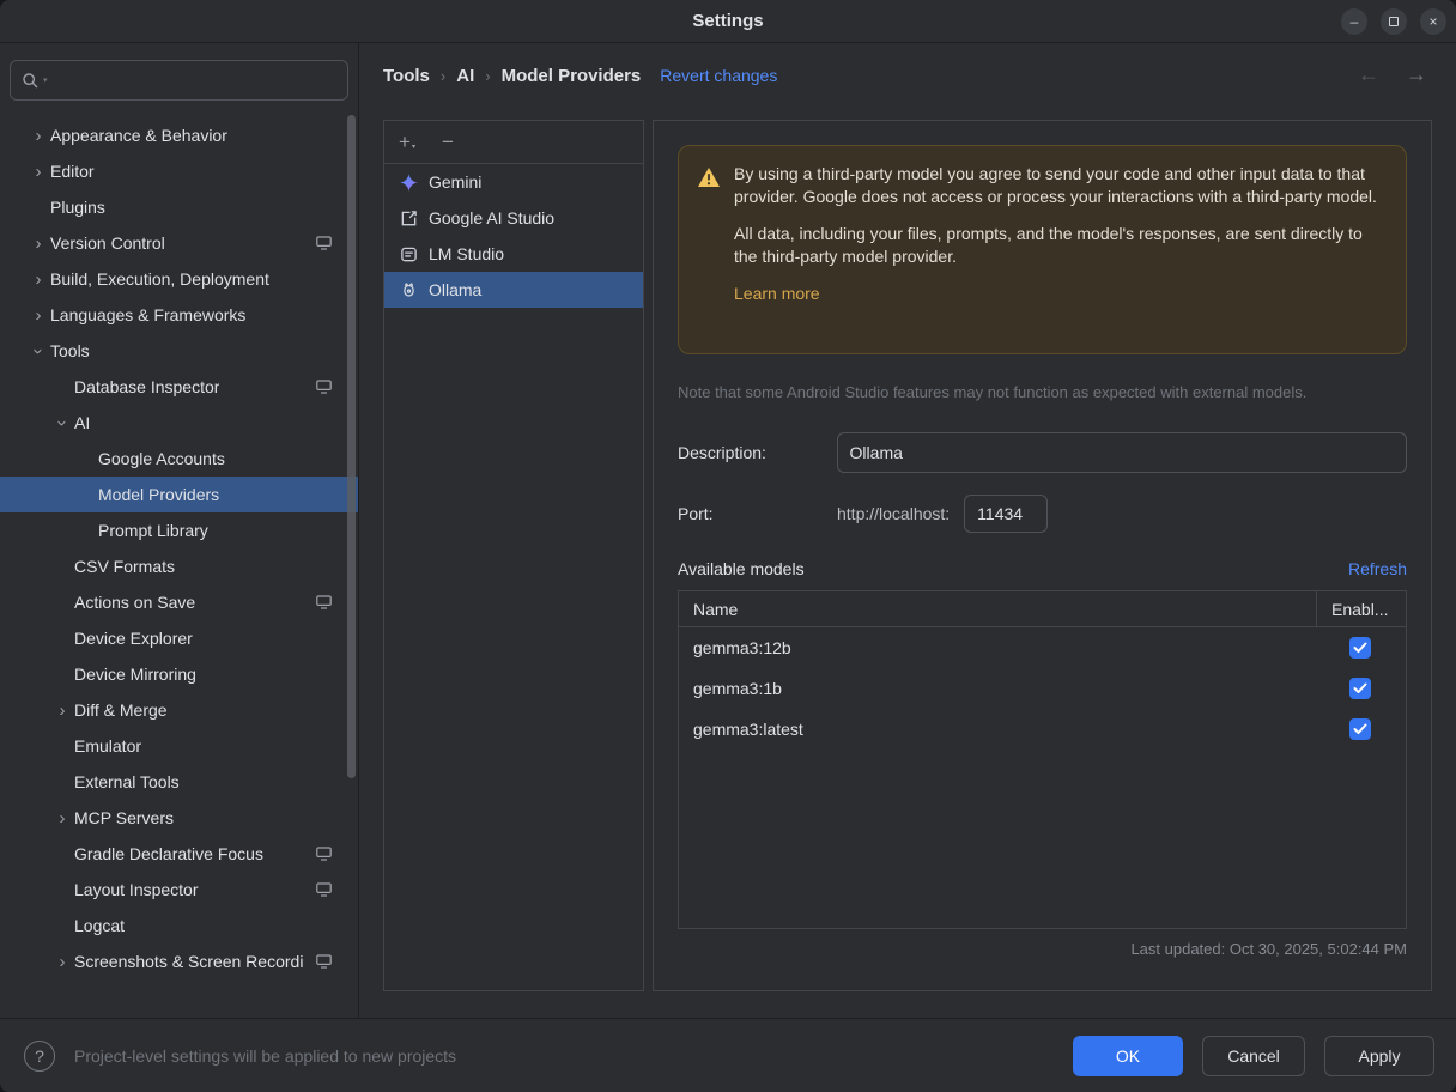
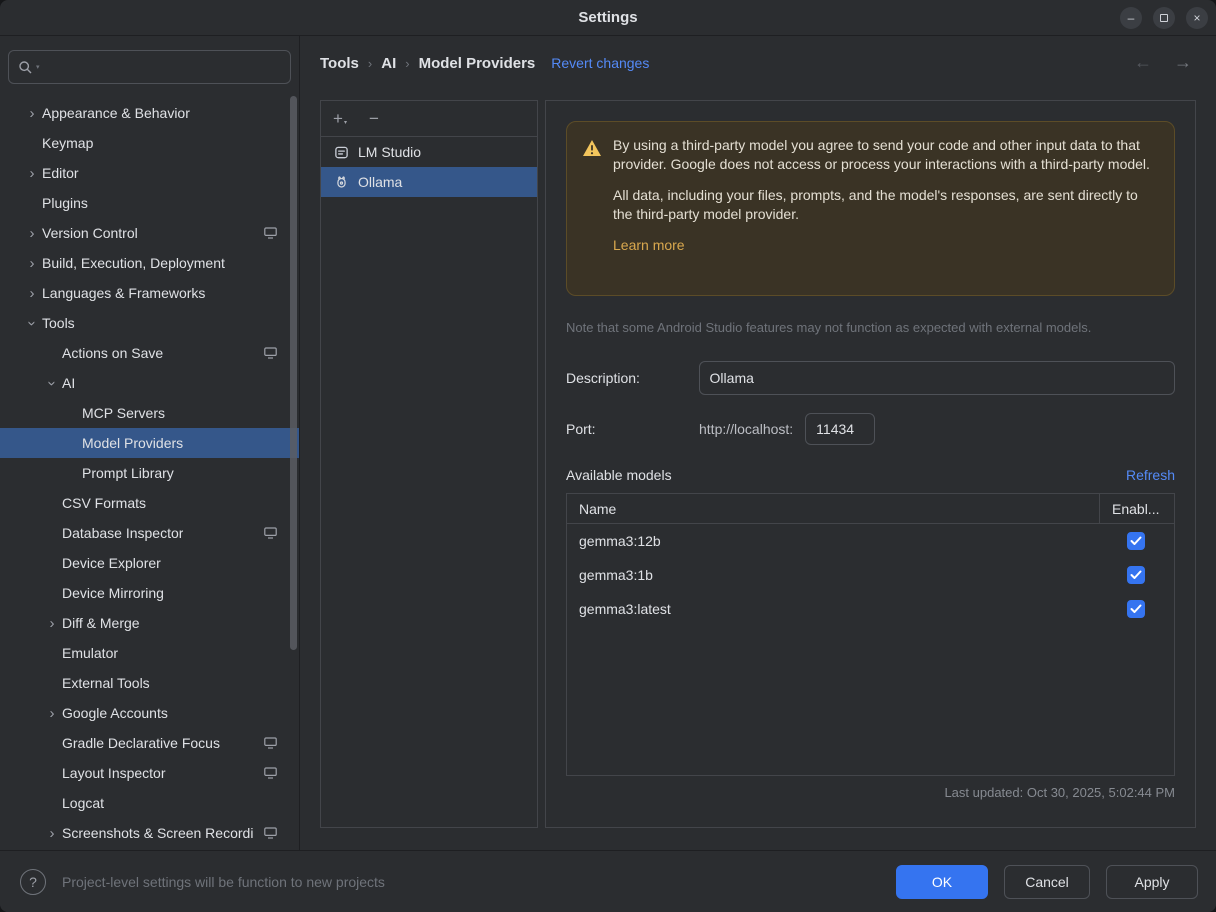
  Settings
  –
  ×
  ›
  Appearance & Behavior
+ Keymap
  ›
  Editor
  Plugins
  ›
  Version Control
  ›
  Build, Execution, Deployment
  ›
  Languages & Frameworks
  Tools
- Database Inspector
+ Actions on Save
  AI
- Google Accounts
+ MCP Servers
  Model Providers
  Prompt Library
  CSV Formats
- Actions on Save
+ Database Inspector
  Device Explorer
  Device Mirroring
  ›
  Diff & Merge
  Emulator
  External Tools
  ›
- MCP Servers
+ Google Accounts
  Gradle Declarative Focus
  Layout Inspector
  Logcat
  ›
  Screenshots & Screen Recordi
  Tools
  ›
  AI
  ›
  Model Providers
  Revert changes
  ←
  →
  +
  −
- Gemini
- Google AI Studio
  LM Studio
  Ollama
  By using a third-party model you agree to send your code and other input data to that provider. Google does not access or process your interactions with a third-party model.
  All data, including your files, prompts, and the model's responses, are sent directly to the third-party model provider.
  Learn more
  Note that some Android Studio features may not function as expected with external models.
  Description:
  Ollama
  Port:
  http://localhost:
  11434
  Available models
  Refresh
  Name
  Enabl...
  gemma3:12b
  gemma3:1b
  gemma3:latest
  Last updated: Oct 30, 2025, 5:02:44 PM
  ?
- Project-level settings will be applied to new projects
+ Project-level settings will be function to new projects
  OK
  Cancel
  Apply
